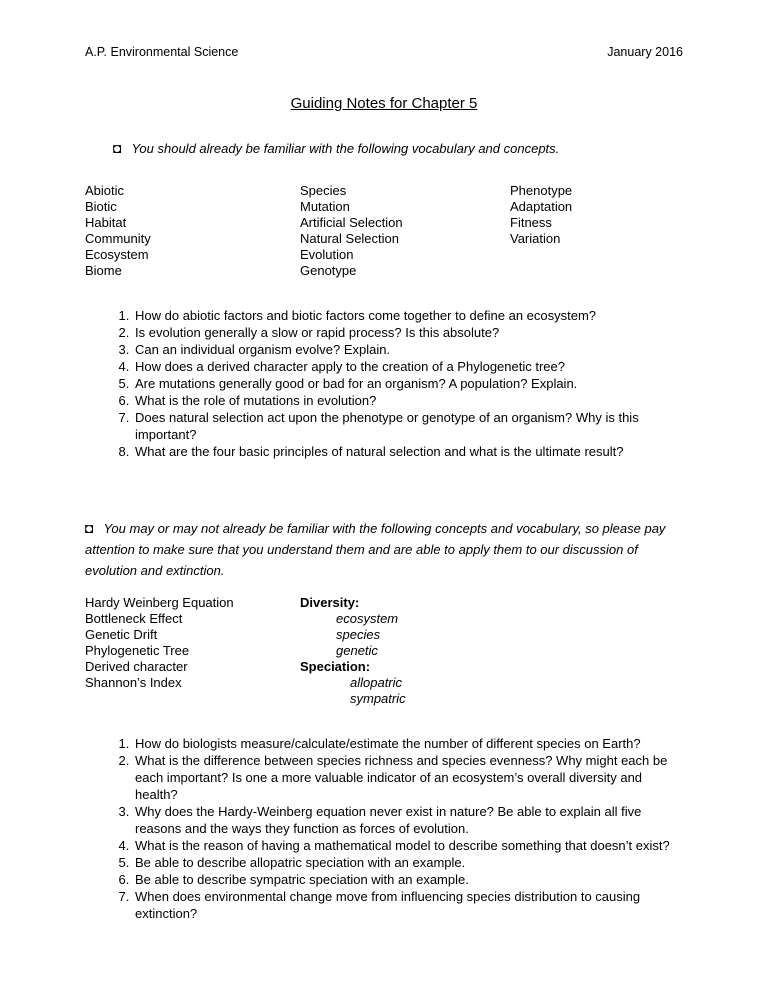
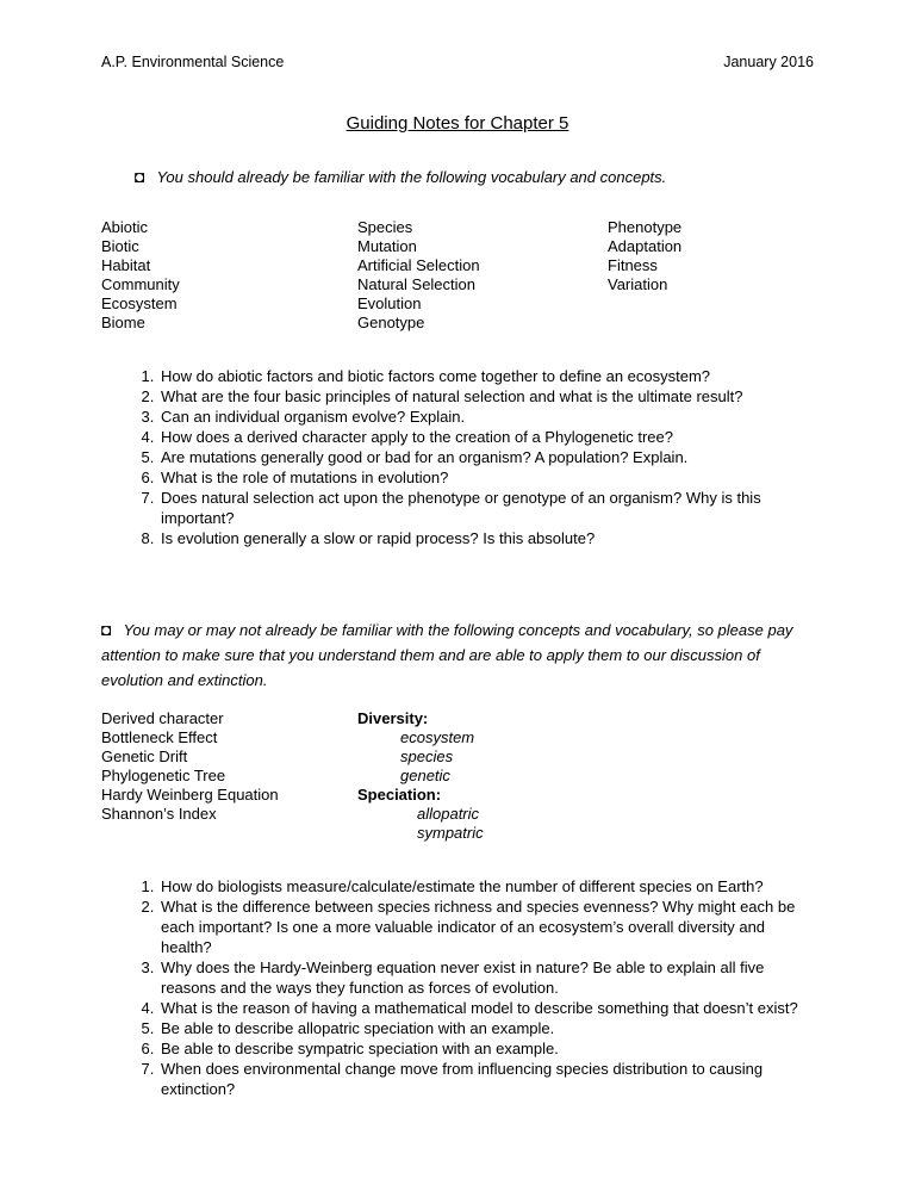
  A.P. Environmental Science
  January 2016
  Guiding Notes for Chapter 5
  ◘ You should already be familiar with the following vocabulary and concepts.
  Abiotic
  Biotic
  Habitat
  Community
  Ecosystem
  Biome
  Species
  Mutation
  Artificial Selection
  Natural Selection
  Evolution
  Genotype
  Phenotype
  Adaptation
  Fitness
  Variation
  How do abiotic factors and biotic factors come together to define an ecosystem?
- Is evolution generally a slow or rapid process? Is this absolute?
+ What are the four basic principles of natural selection and what is the ultimate result?
  Can an individual organism evolve? Explain.
  How does a derived character apply to the creation of a Phylogenetic tree?
  Are mutations generally good or bad for an organism? A population? Explain.
  What is the role of mutations in evolution?
  Does natural selection act upon the phenotype or genotype of an organism? Why is this important?
- What are the four basic principles of natural selection and what is the ultimate result?
+ Is evolution generally a slow or rapid process? Is this absolute?
  ◘ You may or may not already be familiar with the following concepts and vocabulary, so please pay attention to make sure that you understand them and are able to apply them to our discussion of evolution and extinction.
- Hardy Weinberg Equation
+ Derived character
  Bottleneck Effect
  Genetic Drift
  Phylogenetic Tree
- Derived character
+ Hardy Weinberg Equation
  Shannon’s Index
  Diversity:
  ecosystem
  species
  genetic
  Speciation:
  allopatric
  sympatric
  How do biologists measure/calculate/estimate the number of different species on Earth?
  What is the difference between species richness and species evenness? Why might each be each important? Is one a more valuable indicator of an ecosystem’s overall diversity and health?
  Why does the Hardy-Weinberg equation never exist in nature? Be able to explain all five reasons and the ways they function as forces of evolution.
  What is the reason of having a mathematical model to describe something that doesn’t exist?
  Be able to describe allopatric speciation with an example.
  Be able to describe sympatric speciation with an example.
  When does environmental change move from influencing species distribution to causing extinction?
